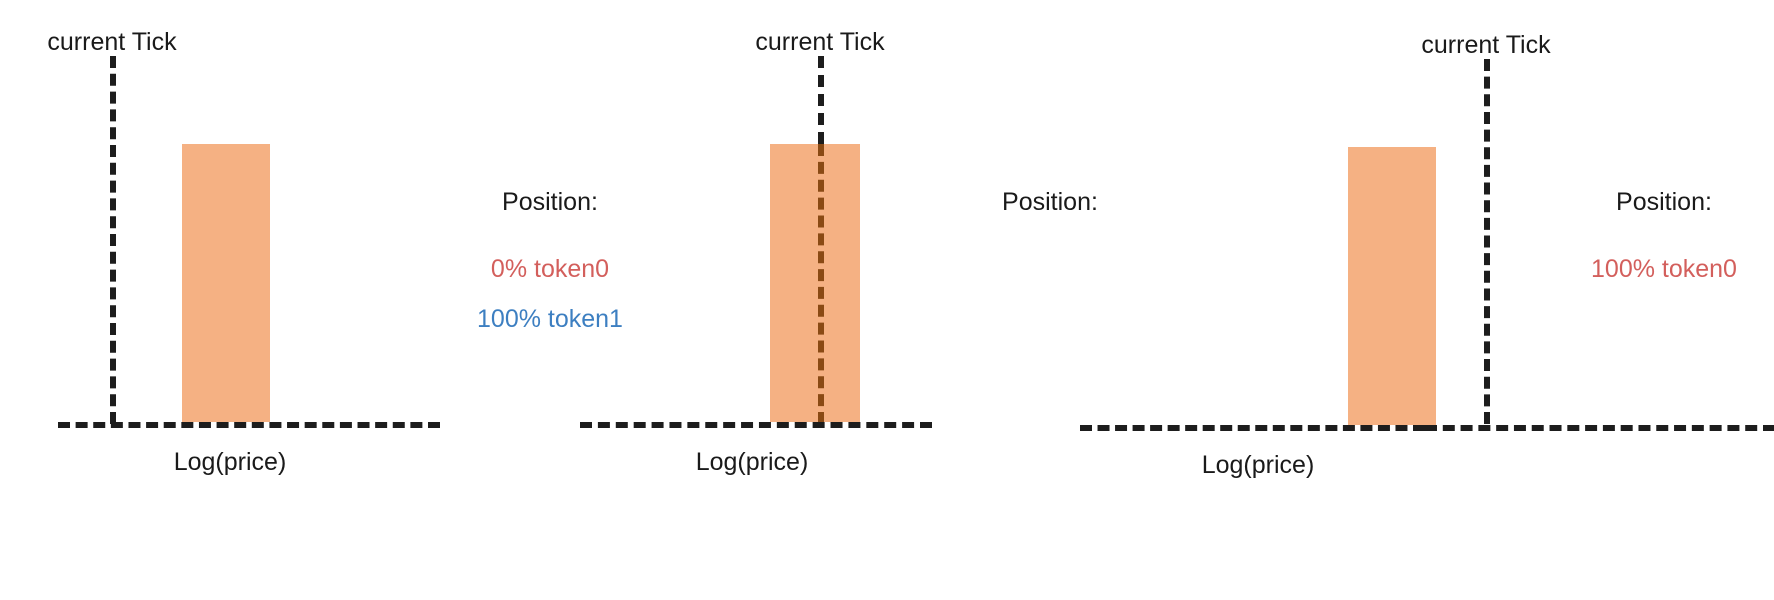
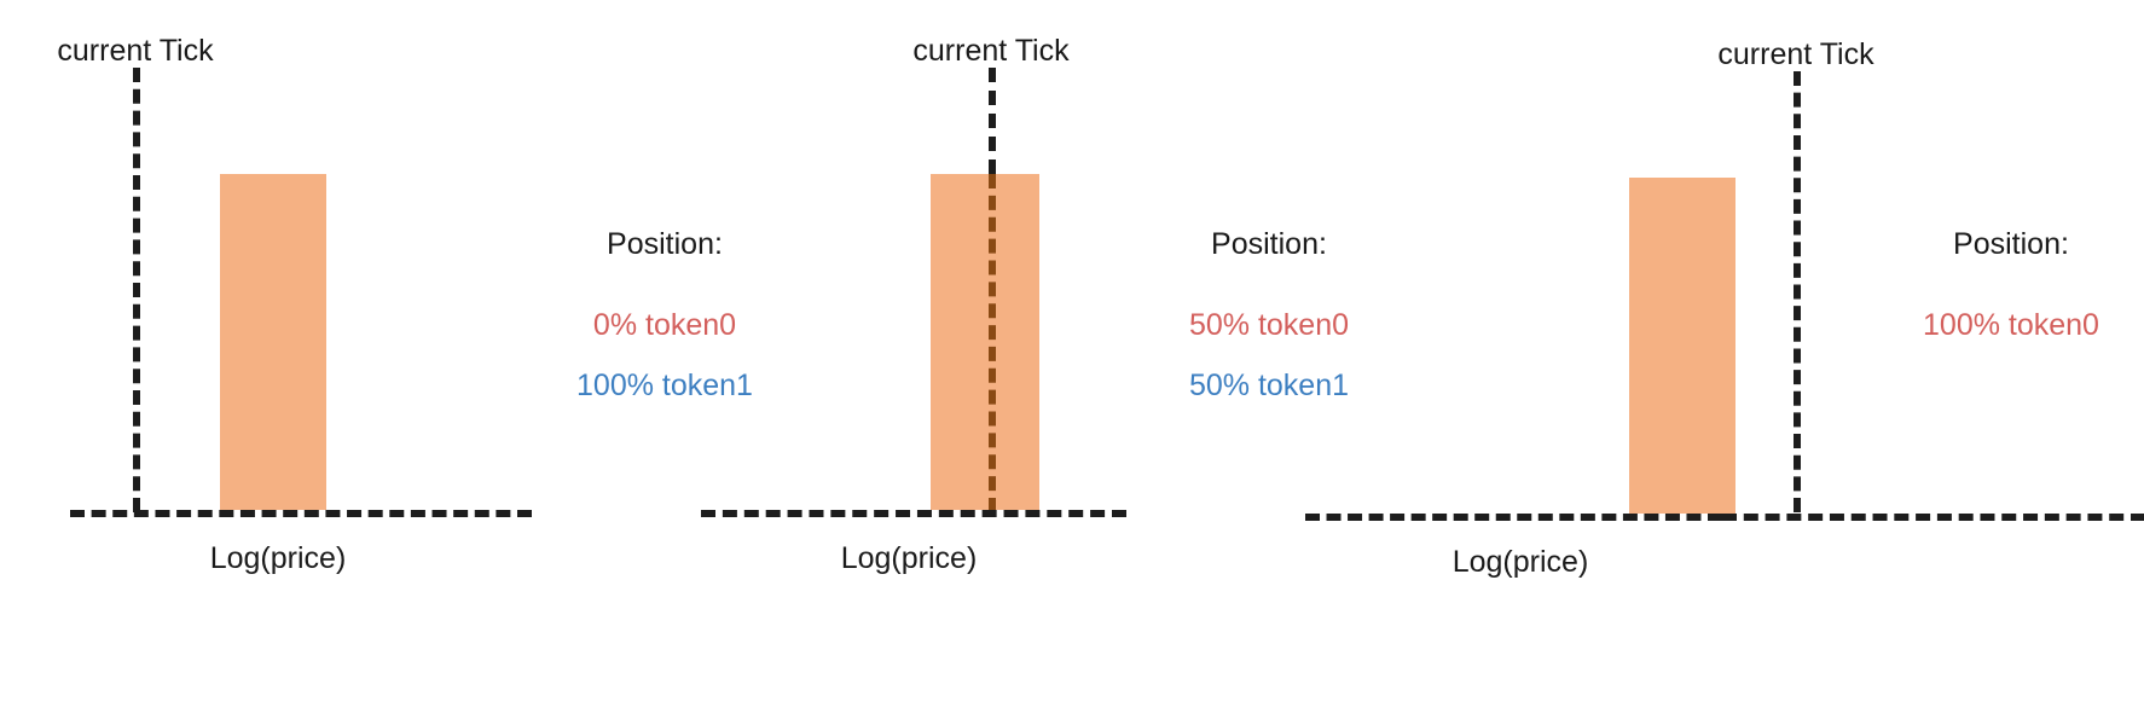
  current Tick
  Log(price)
  Position:
  0% token0
  100% token1
  current Tick
  Log(price)
  Position:
+ 50% token0
+ 50% token1
  current Tick
  Log(price)
  Position:
  100% token0
